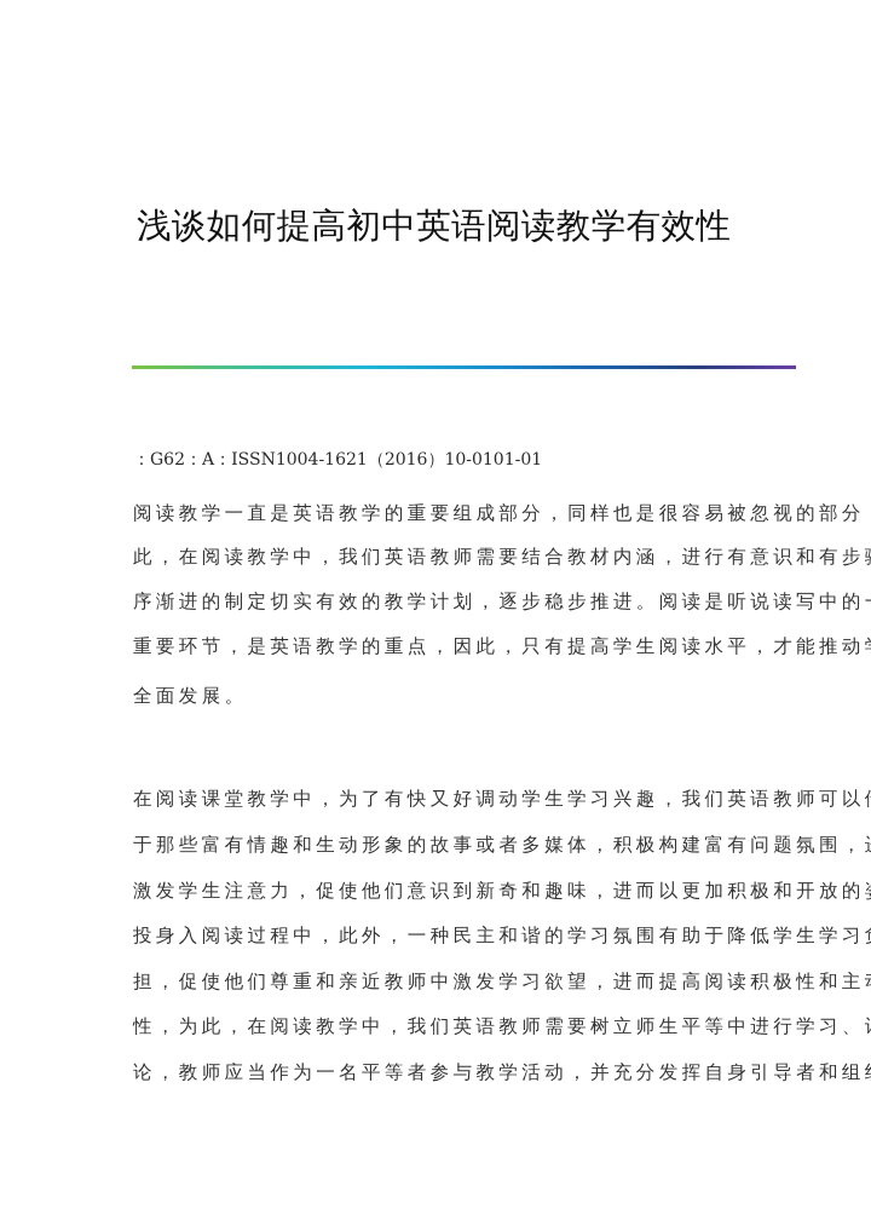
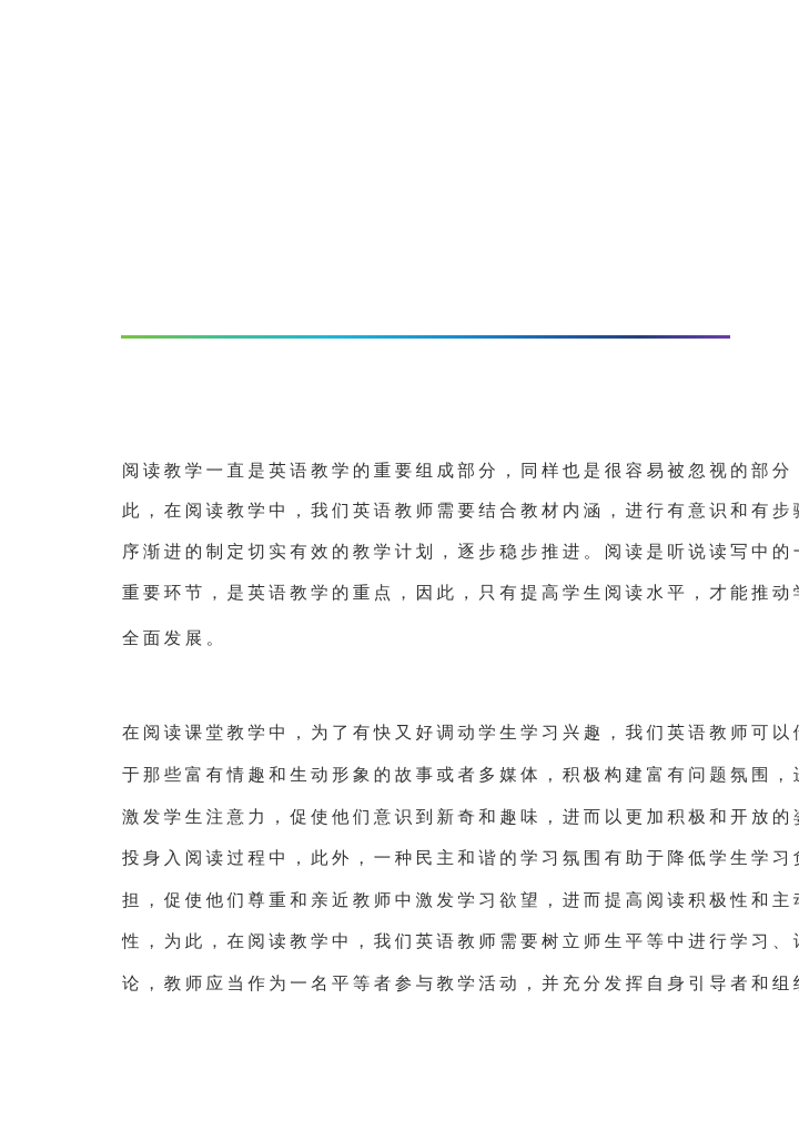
- 浅谈如何提高初中英语阅读教学有效性
- ：G62：A：ISSN1004-1621（2016）10-0101-01
  阅读教学一直是英语教学的重要组成部分，同样也是很容易被忽视的部分
  此，在阅读教学中，我们英语教师需要结合教材内涵，进行有意识和有步
  序渐进的制定切实有效的教学计划，逐步稳步推进。阅读是听说读写中的
  重要环节，是英语教学的重点，因此，只有提高学生阅读水平，才能推动
  全面发展。
  在阅读课堂教学中，为了有快又好调动学生学习兴趣，我们英语教师可以
  于那些富有情趣和生动形象的故事或者多媒体，积极构建富有问题氛围，
  激发学生注意力，促使他们意识到新奇和趣味，进而以更加积极和开放的
  投身入阅读过程中，此外，一种民主和谐的学习氛围有助于降低学生学习
  担，促使他们尊重和亲近教师中激发学习欲望，进而提高阅读积极性和主
  性，为此，在阅读教学中，我们英语教师需要树立师生平等中进行学习、
  论，教师应当作为一名平等者参与教学活动，并充分发挥自身引导者和组
